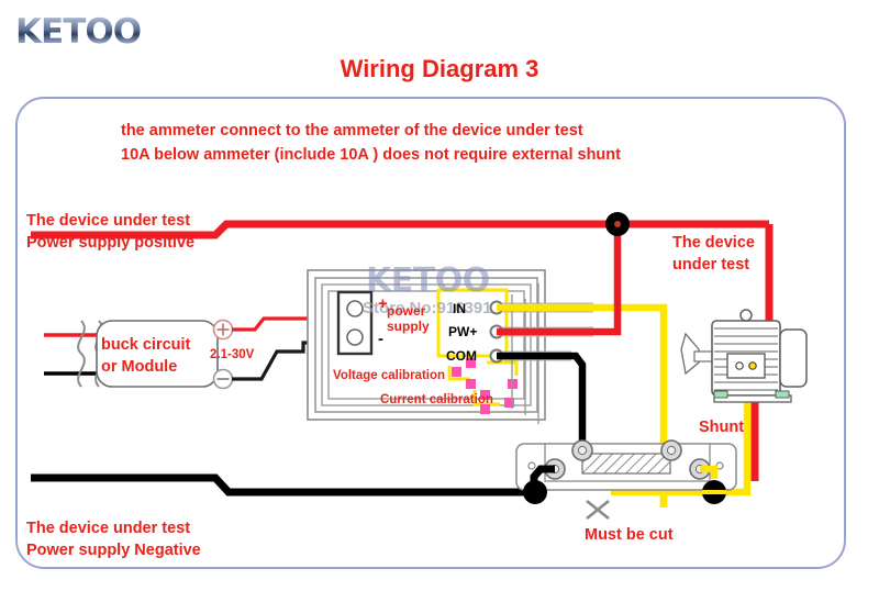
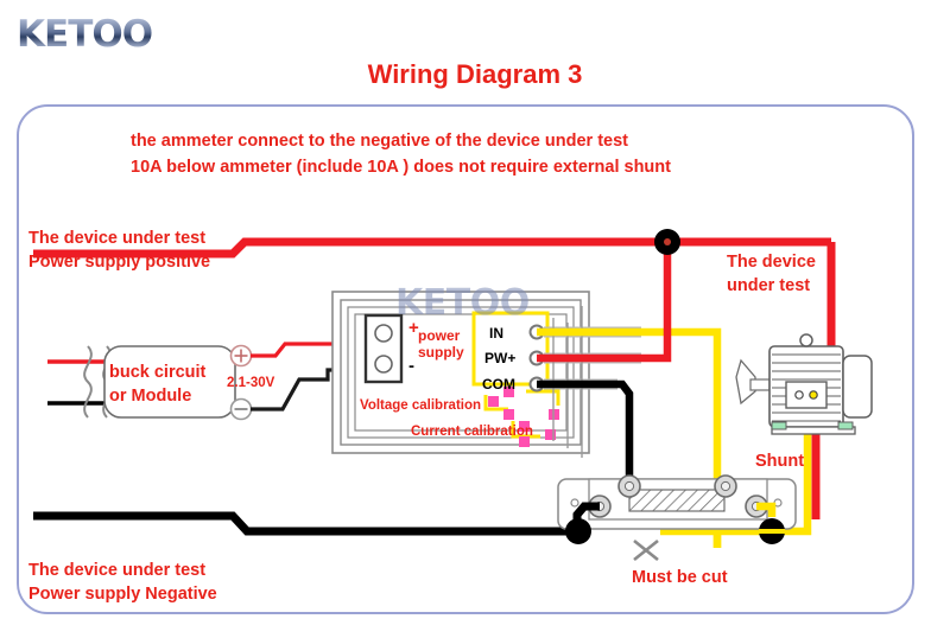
  KETOO
  Wiring Diagram 3
- the ammeter connect to the ammeter of the device under test
+ the ammeter connect to the negative of the device under test
  10A below ammeter (include 10A ) does not require external shunt
  The device under test
  Power supply positive
  The device under test
  Power supply Negative
  The device
  under test
  Shunt
  Must be cut
  buck circuit
  or Module
  2.1-30V
  KETOO
- Store No:916391
  power
  supply
  +
  -
  Voltage calibration
  Current calibration
  IN
  PW+
  COM
